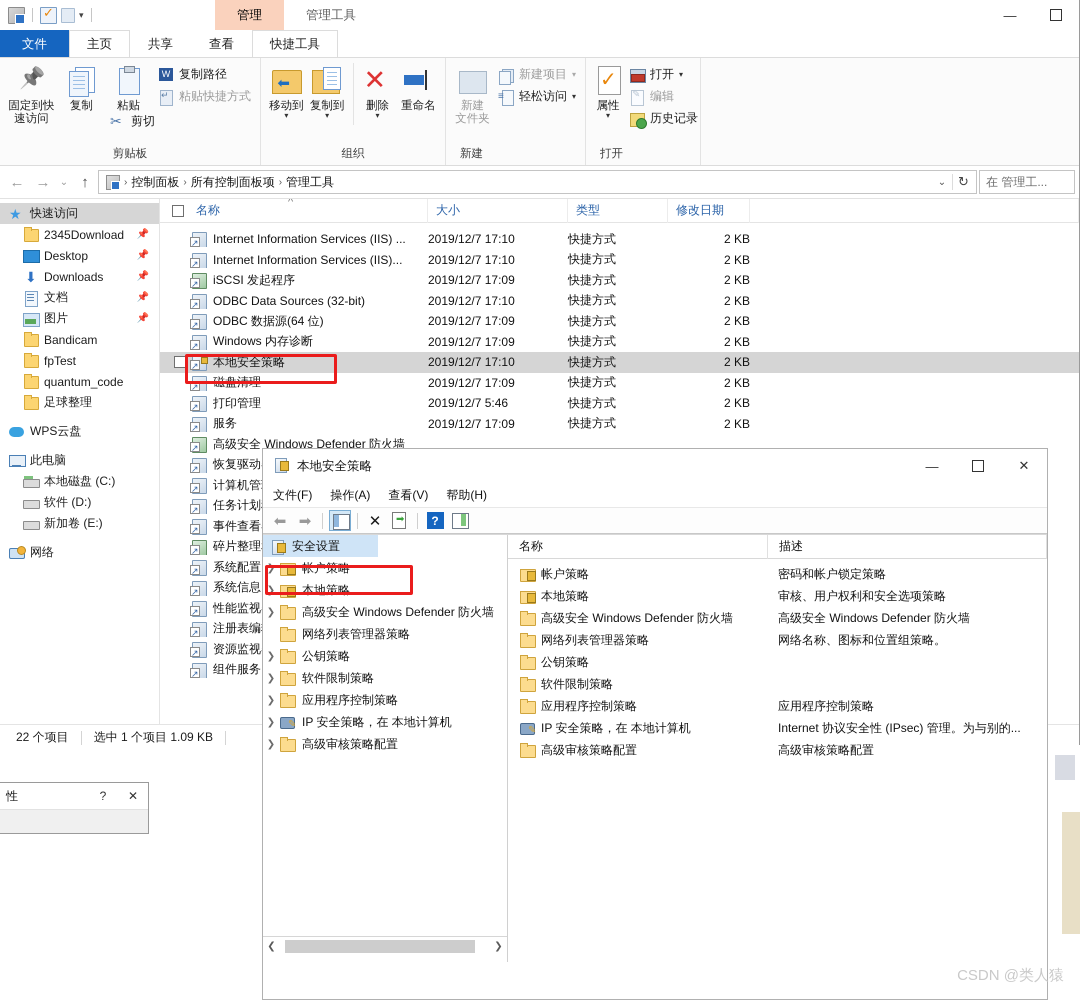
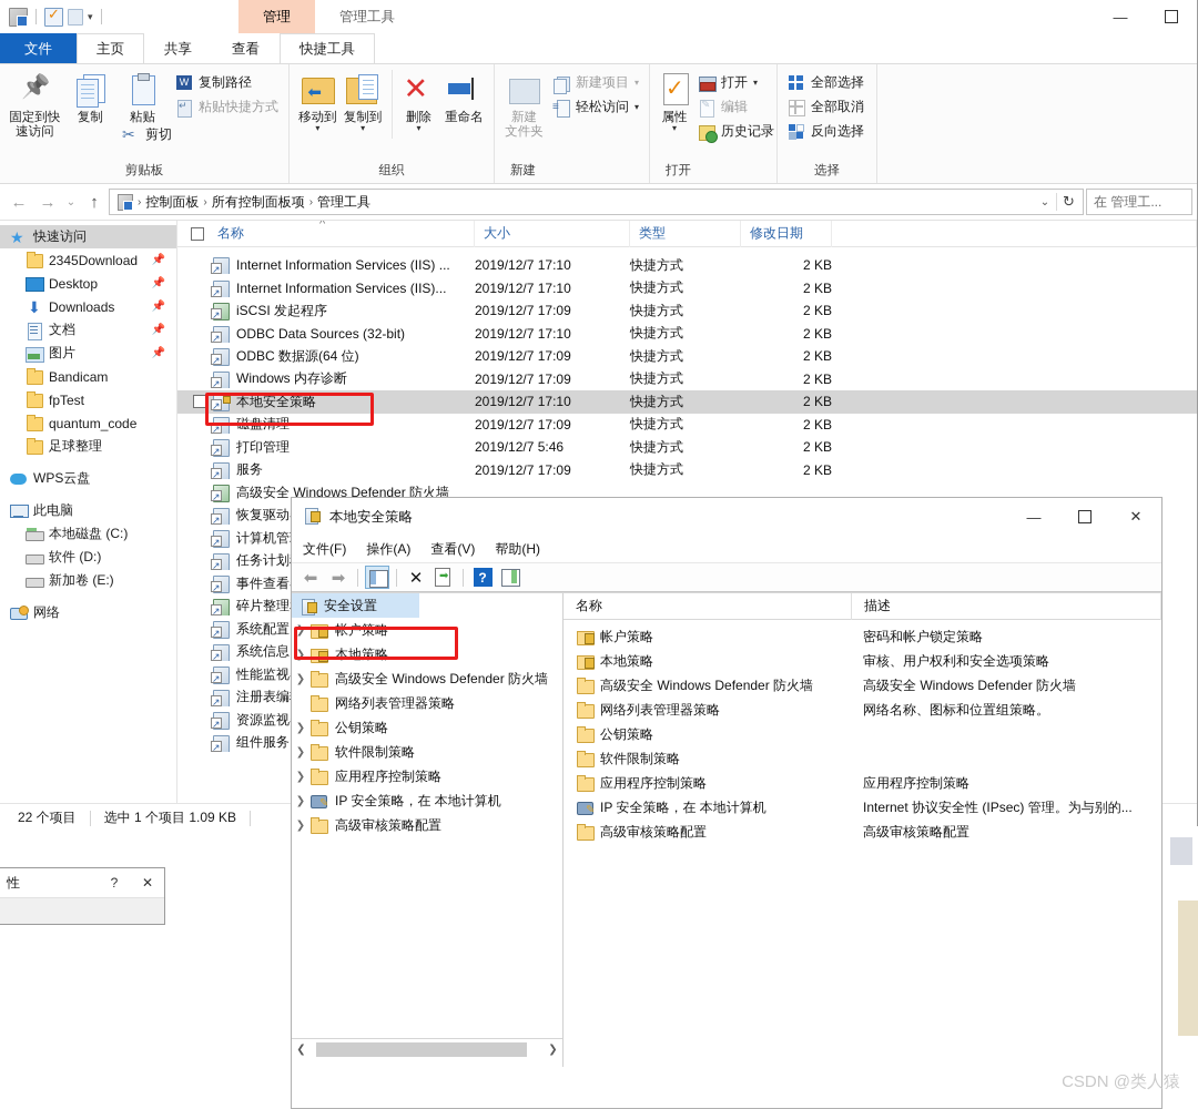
  ▾
  管理
  管理工具
  —
  文件
  主页
  共享
  查看
  快捷工具
  固定到快
  速访问
  复制
  粘贴
  复制路径
  粘贴快捷方式
  剪贴板
  剪切
  移动到
  ▾
  复制到
  ▾
  删除
  ▾
  重命名
  组织
  新建
  文件夹
  新建项目
  ▾
  轻松访问
  ▾
  新建
  属性
  ▾
  打开
  ▾
  编辑
  历史记录
  打开
+ 全部选择
+ 全部取消
+ 反向选择
+ 选择
  ←
  →
  ⌄
  ↑
  ›
  控制面板
  ›
  所有控制面板项
  ›
  管理工具
  ⌄
  ↻
  在 管理工...
  快速访问
  2345Download
  📌
  Desktop
  📌
  Downloads
  📌
  文档
  📌
  图片
  📌
  Bandicam
  fpTest
  quantum_code
  足球整理
  WPS云盘
  此电脑
  本地磁盘 (C:)
  软件 (D:)
  新加卷 (E:)
  网络
  名称
  大小
  类型
  修改日期
  ^
  ↗
  Internet Information Services (IIS) ...
  2019/12/7 17:10
  快捷方式
  2 KB
  ↗
  Internet Information Services (IIS)...
  2019/12/7 17:10
  快捷方式
  2 KB
  ↗
  iSCSI 发起程序
  2019/12/7 17:09
  快捷方式
  2 KB
  ↗
  ODBC Data Sources (32-bit)
  2019/12/7 17:10
  快捷方式
  2 KB
  ↗
  ODBC 数据源(64 位)
  2019/12/7 17:09
  快捷方式
  2 KB
  ↗
  Windows 内存诊断
  2019/12/7 17:09
  快捷方式
  2 KB
  ↗
  本地安全策略
  2019/12/7 17:10
  快捷方式
  2 KB
  ↗
  磁盘清理
  2019/12/7 17:09
  快捷方式
  2 KB
  ↗
  打印管理
  2019/12/7 5:46
  快捷方式
  2 KB
  ↗
  服务
  2019/12/7 17:09
  快捷方式
  2 KB
  ↗
  高级安全 Windows Defender 防火墙
  ↗
  恢复驱动
  ↗
  计算机管
  ↗
  ↗
  事件查看
  ↗
  ↗
  系统配置
  ↗
  系统信息
  ↗
  性能监视
  ↗
  ↗
  资源监视
  ↗
  组件服务
  22 个项目
  选中 1 个项目 1.09 KB
  性
  ?
  ✕
  本地安全策略
  —
  ✕
  文件(F)
  操作(A)
  查看(V)
  帮助(H)
  ?
  安全设置
  ❯
  帐户策略
  ❯
  本地策略
  ❯
  高级安全 Windows Defender 防火墙
  网络列表管理器策略
  ❯
  公钥策略
  ❯
  软件限制策略
  ❯
  应用程序控制策略
  ❯
  IP 安全策略，在 本地计算机
  ❯
  高级审核策略配置
  ❮
  ❯
  名称
  描述
  帐户策略
  密码和帐户锁定策略
  本地策略
  审核、用户权利和安全选项策略
  高级安全 Windows Defender 防火墙
  高级安全 Windows Defender 防火墙
  网络列表管理器策略
  网络名称、图标和位置组策略。
  公钥策略
  软件限制策略
  应用程序控制策略
  应用程序控制策略
  IP 安全策略，在 本地计算机
  Internet 协议安全性 (IPsec) 管理。为与别的...
  高级审核策略配置
  高级审核策略配置
  CSDN @类人猿
